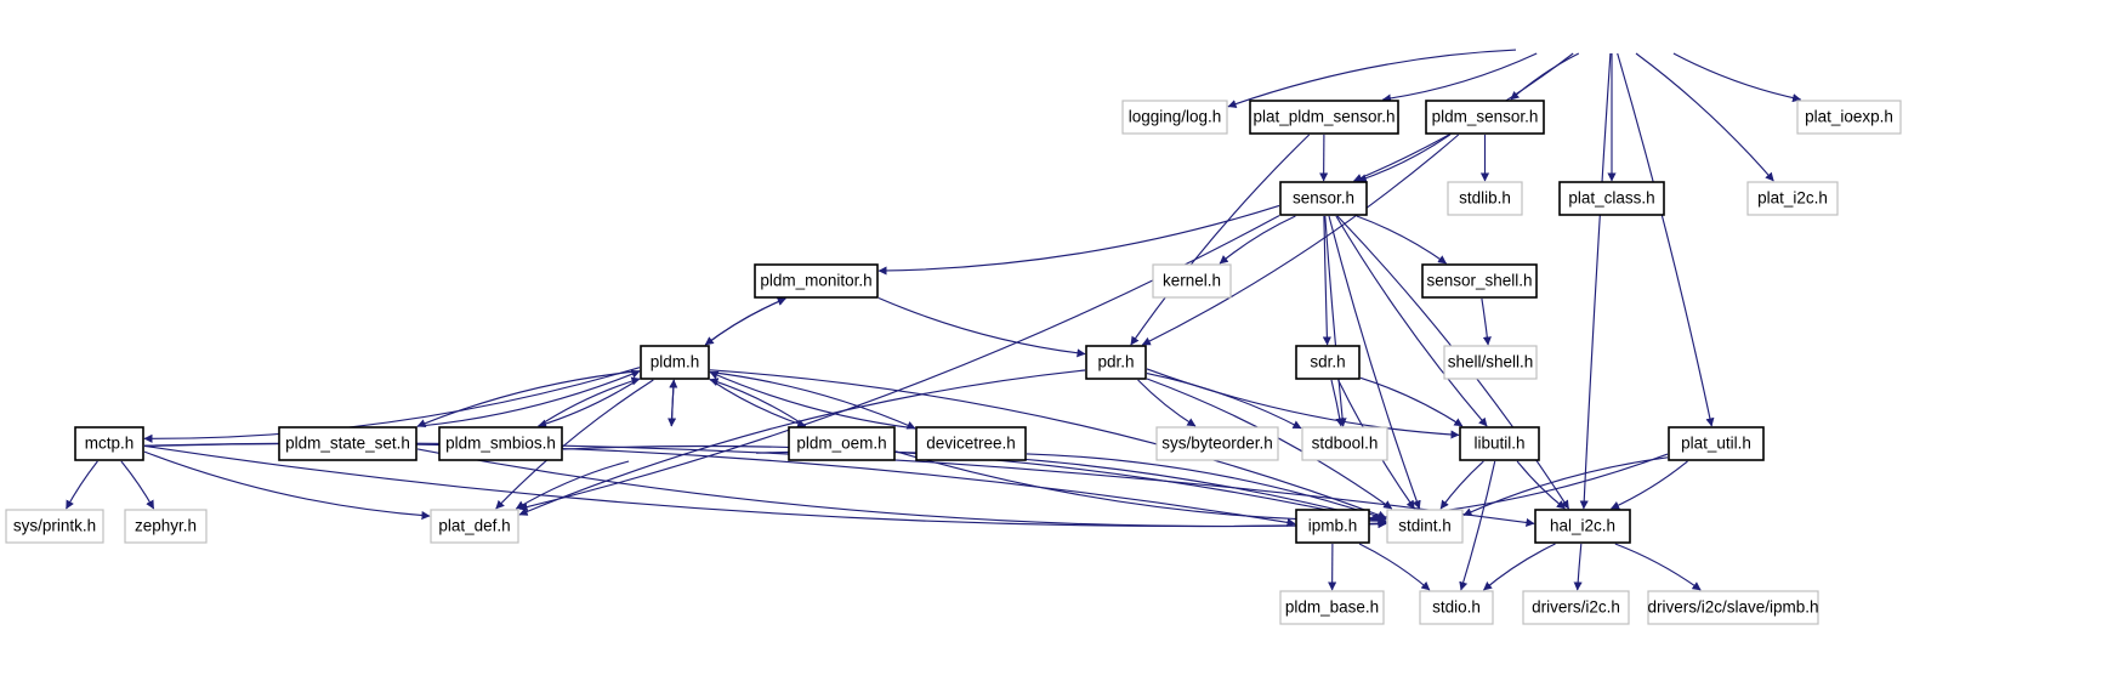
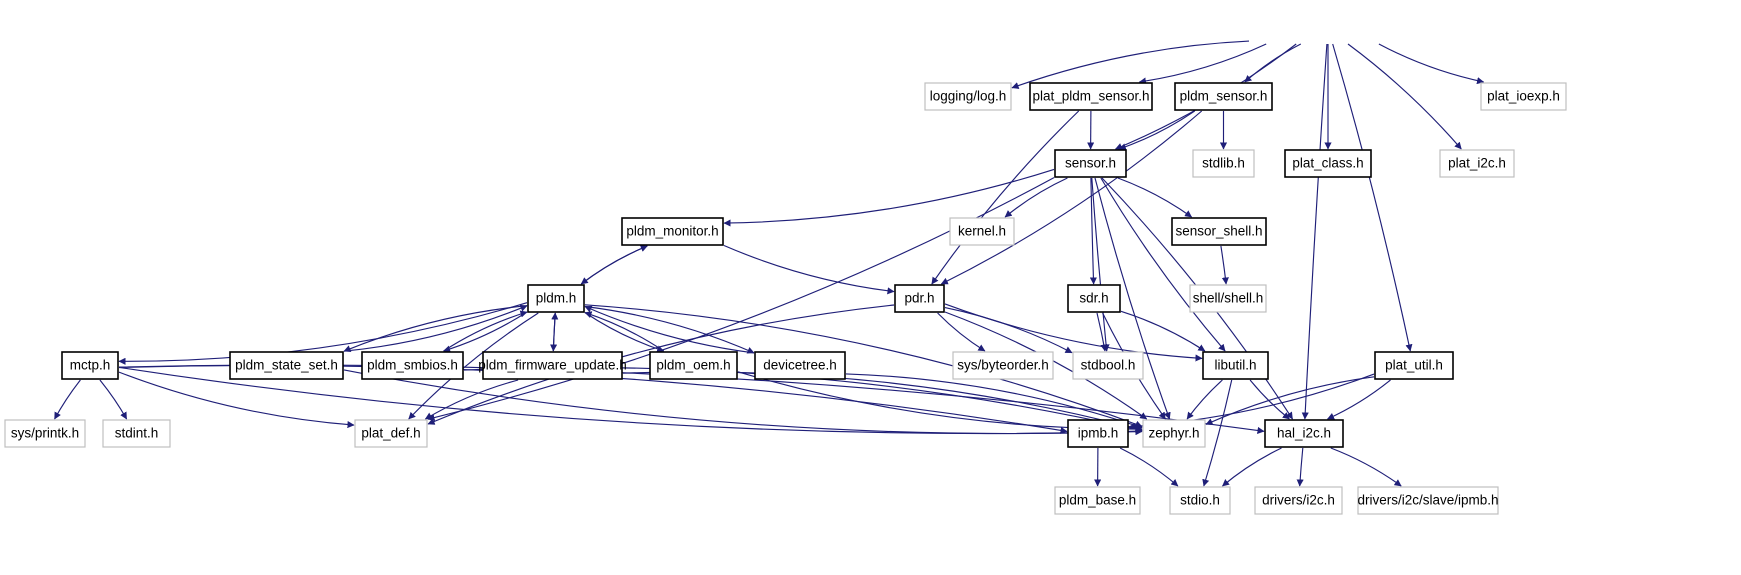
  logging/log.h
  plat_pldm_sensor.h
  pldm_sensor.h
  plat_ioexp.h
  sensor.h
  stdlib.h
  plat_class.h
  plat_i2c.h
  pldm_monitor.h
  kernel.h
  sensor_shell.h
  pldm.h
  pdr.h
  sdr.h
  shell/shell.h
  mctp.h
  pldm_state_set.h
  pldm_smbios.h
+ pldm_firmware_update.h
  pldm_oem.h
  devicetree.h
  sys/byteorder.h
  stdbool.h
  libutil.h
  plat_util.h
  sys/printk.h
- zephyr.h
+ stdint.h
  plat_def.h
  ipmb.h
- stdint.h
+ zephyr.h
  hal_i2c.h
  pldm_base.h
  stdio.h
  drivers/i2c.h
  drivers/i2c/slave/ipmb.h
